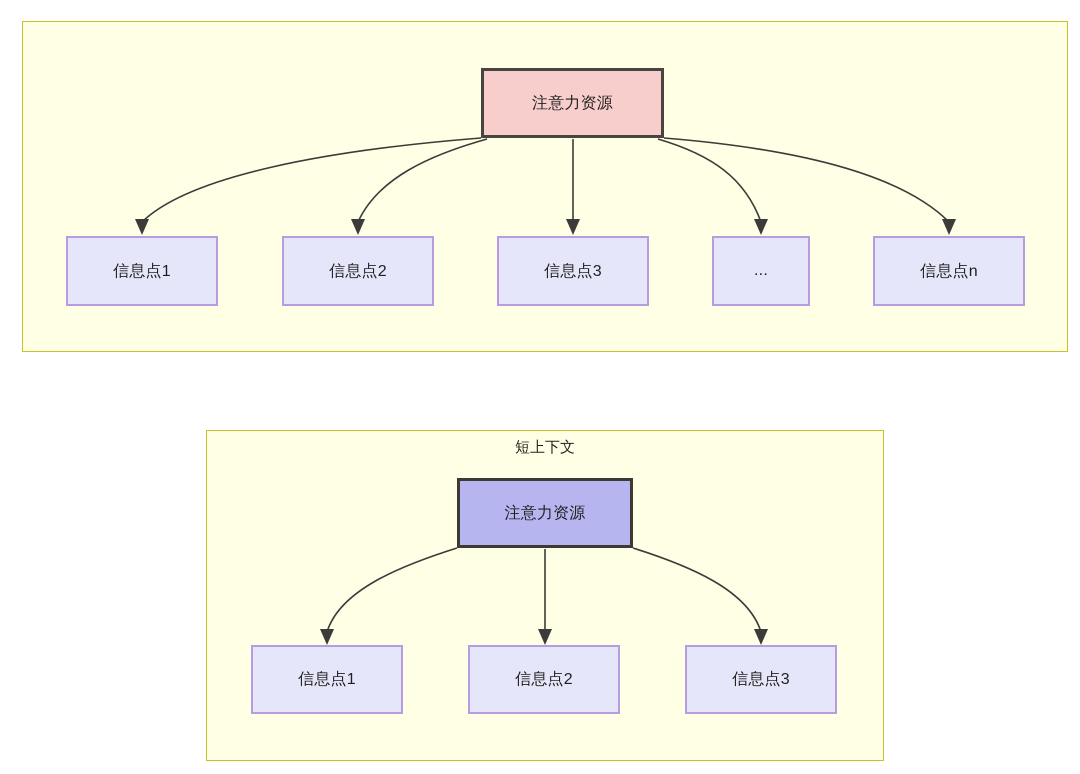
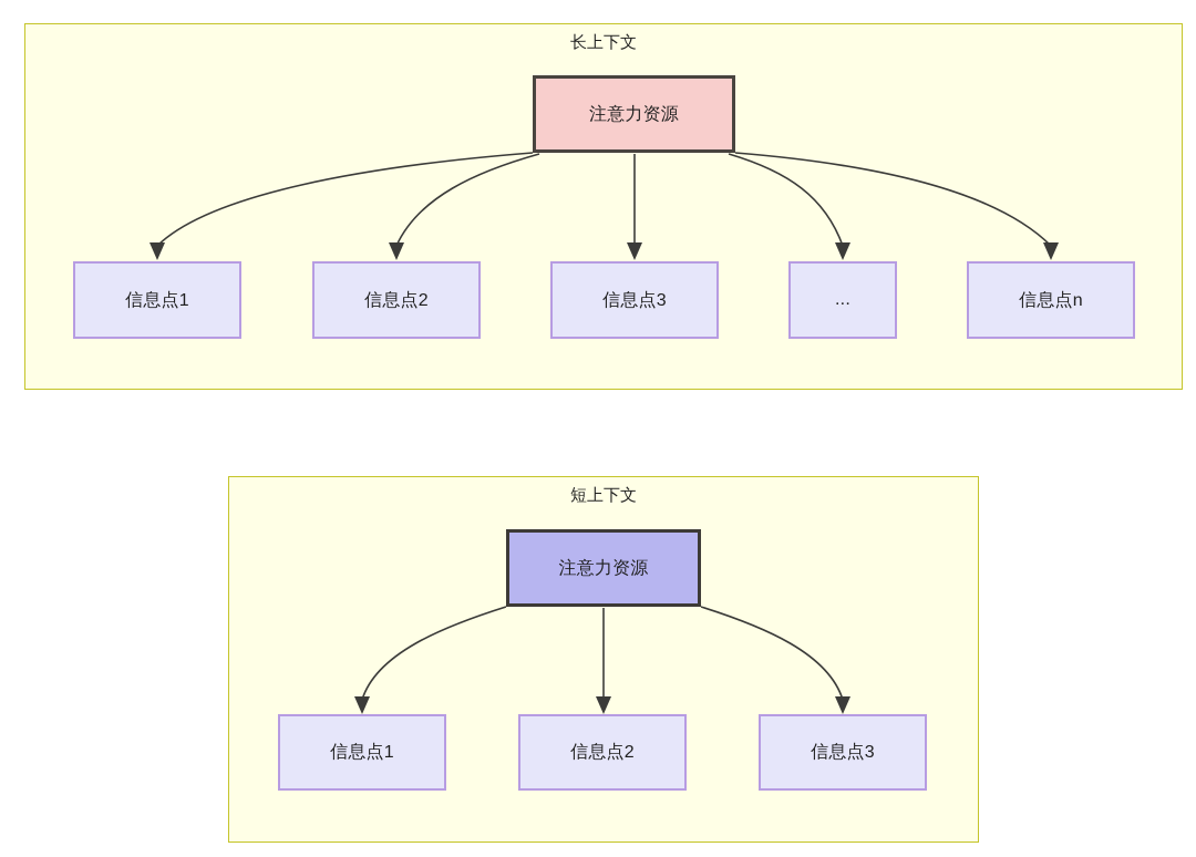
+ 长上下文
  注意力资源
  信息点1
  信息点2
  信息点3
  ...
  信息点n
  短上下文
  注意力资源
  信息点1
  信息点2
  信息点3
